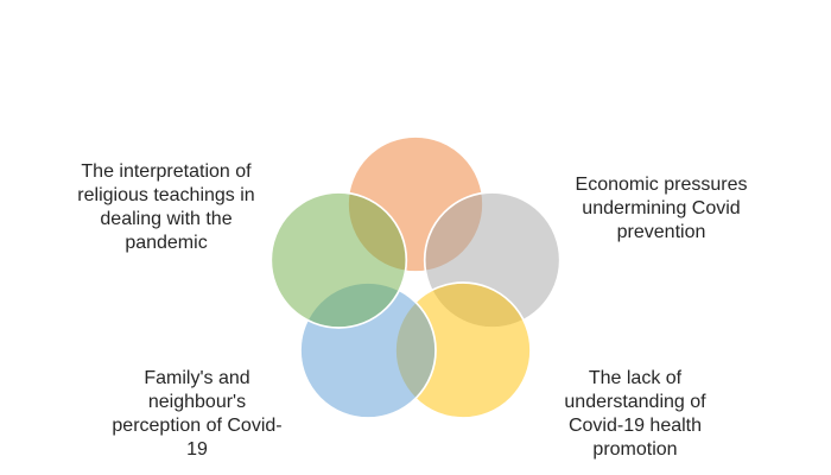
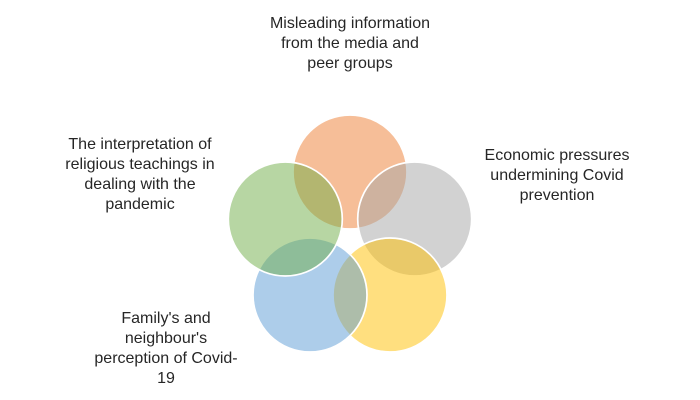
+ Misleading information
+ from the media and
+ peer groups
  Economic pressures
  undermining Covid
  prevention
- The lack of
- understanding of
- Covid-19 health
- promotion
  Family's and
  neighbour's
  perception of Covid-
  19
  The interpretation of
  religious teachings in
  dealing with the
  pandemic
